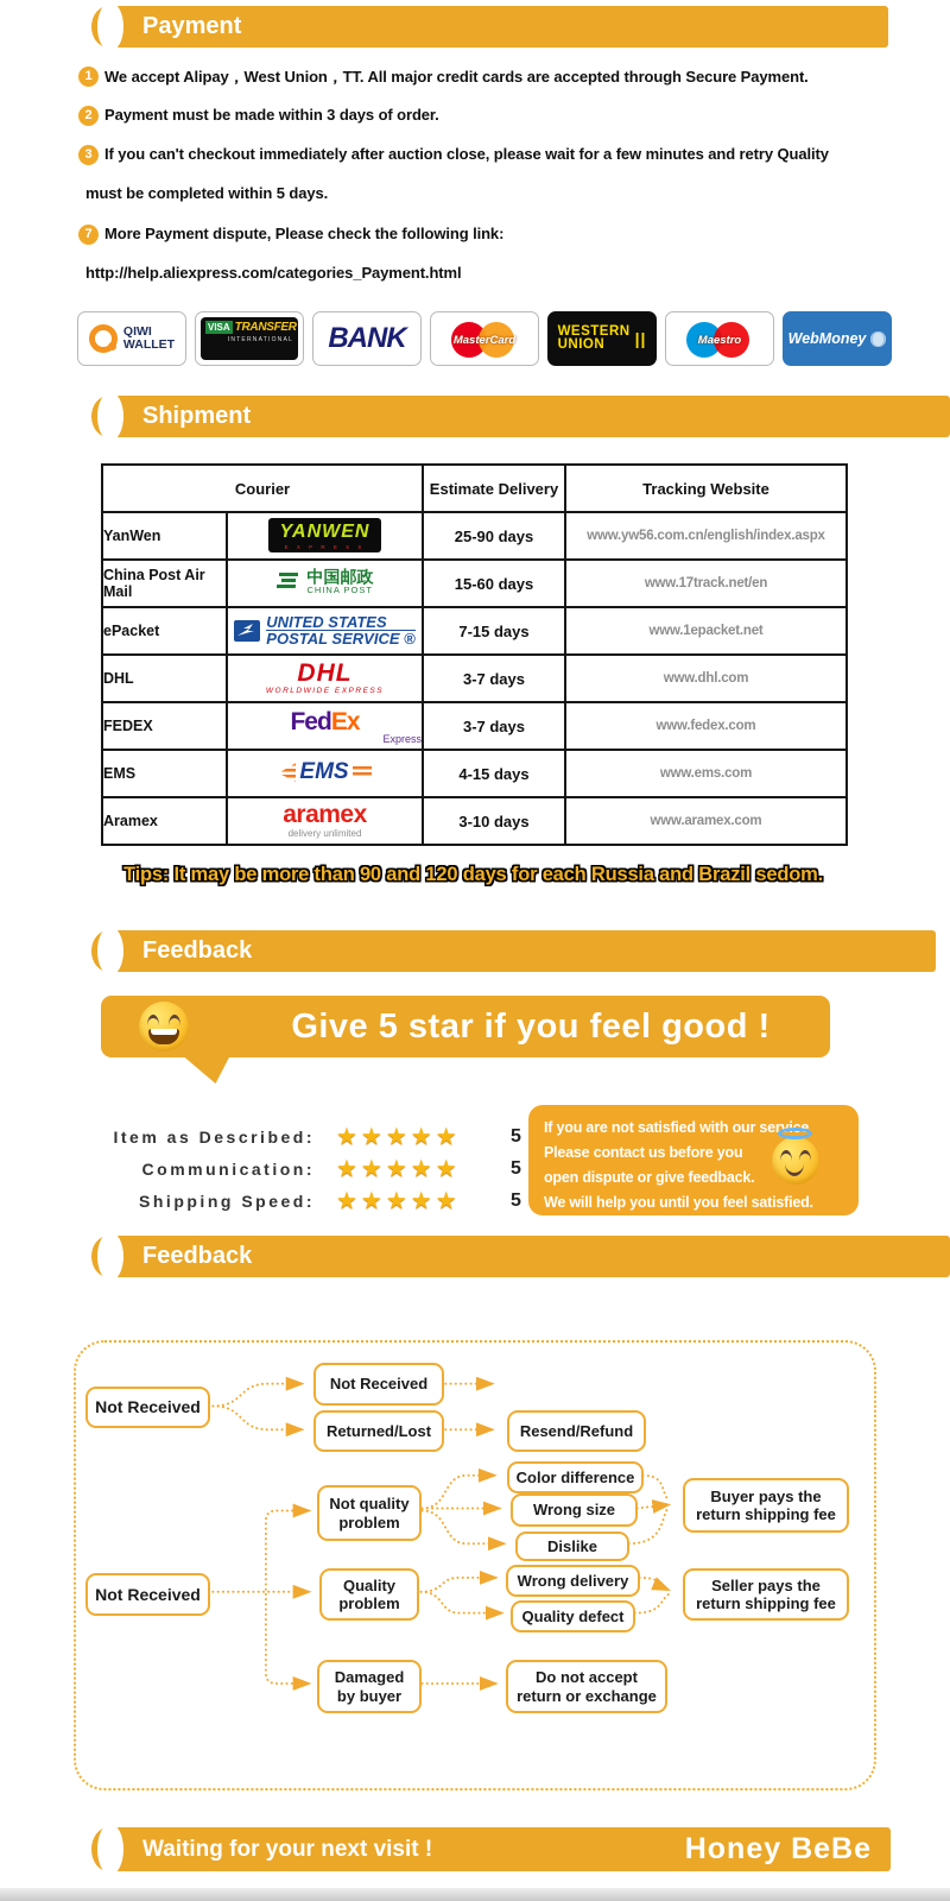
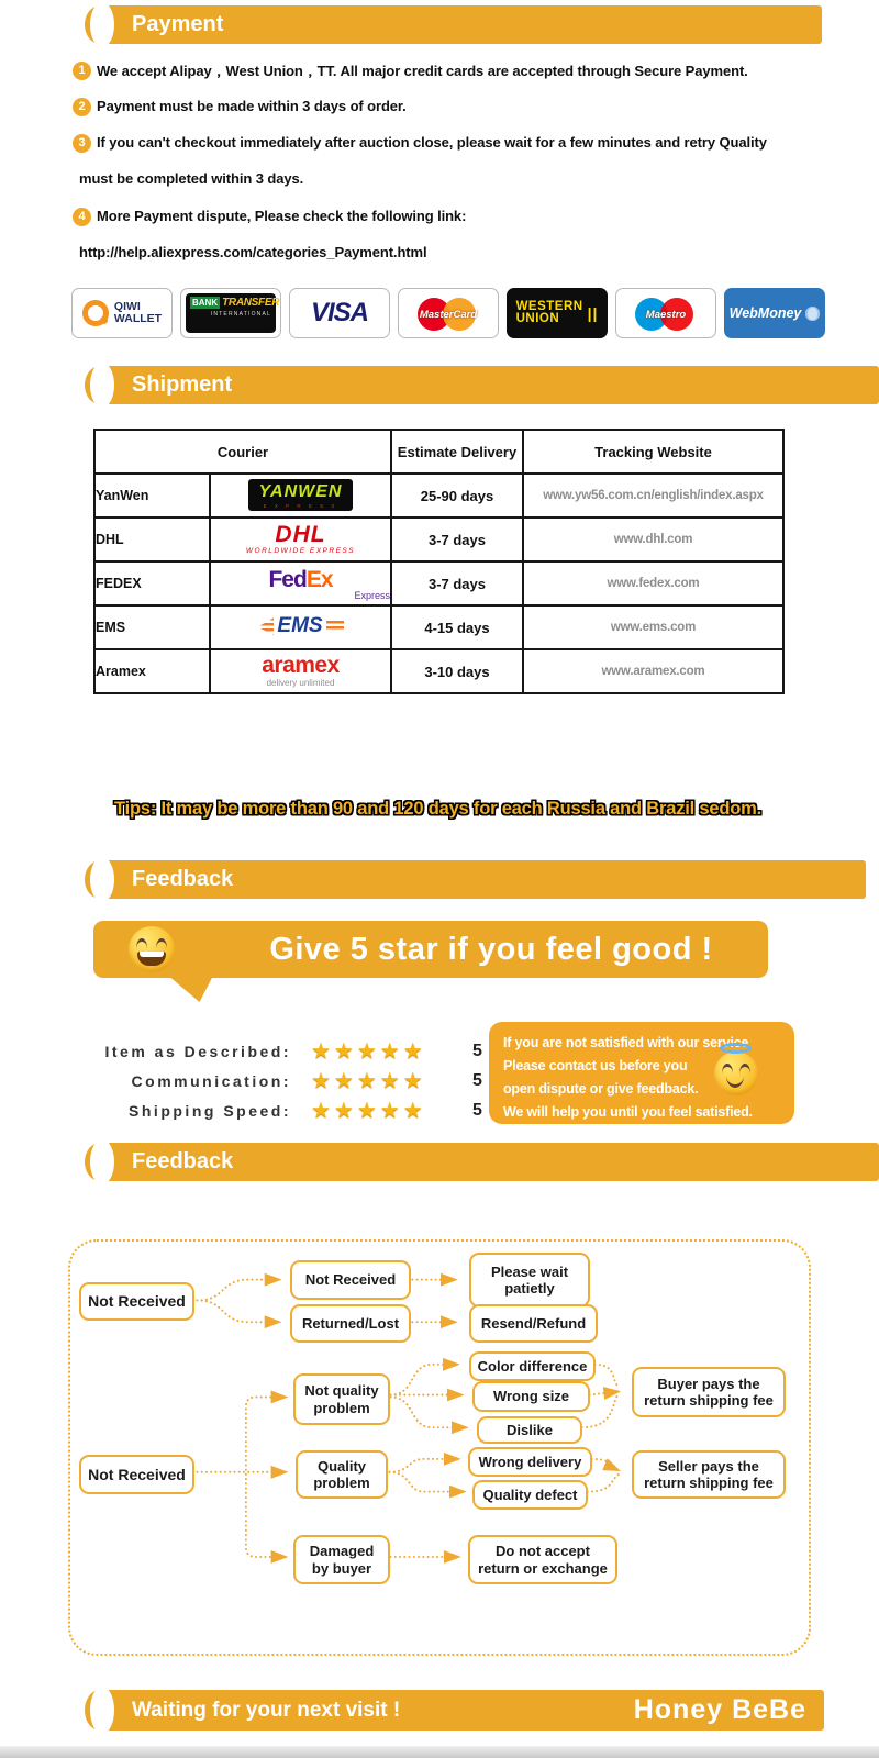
  Payment
  1
  We accept Alipay，West Union，TT. All major credit cards are accepted through Secure Payment.
  2
  Payment must be made within 3 days of order.
  3
  If you can't checkout immediately after auction close, please wait for a few minutes and retry Quality
- must be completed within 5 days.
+ must be completed within 3 days.
- 7
+ 4
  More Payment dispute, Please check the following link:
  http://help.aliexpress.com/categories_Payment.html
  QIWI
  WALLET
- VISA
+ BANK
  TRANSFER
- BANK
+ VISA
  MasterCard
  WESTERN
  UNION
  ||
  Maestro
  WebMoney
  Shipment
  Courier	Estimate Delivery	Tracking Website
  YanWen	YANWEN	25-90 days	www.yw56.com.cn/english/index.aspx
- China Post Air Mail	中国邮政 CHINA POST	15-60 days	www.17track.net/en
- ePacket	UNITED STATES POSTAL SERVICE ®	7-15 days	www.1epacket.net
  FEDEX	FedEx Express	3-7 days	www.fedex.com
  EMS	EMS	4-15 days	www.ems.com
  Aramex	aramex delivery unlimited	3-10 days	www.aramex.com
  Tips: It may be more than 90 and 120 days for each Russia and Brazil sedom.
  Feedback
  Give 5 star if you feel good !
  Item as Described:
  ★★★★★
  5
  Communication:
  ★★★★★
  5
  Shipping Speed:
  ★★★★★
  5
  If you are not satisfied with our service
  Please contact us before you
  open dispute or give feedback.
  We will help you until you feel satisfied.
  Feedback
  Not Received
  Not Received
+ Please wait
+ patietly
  Returned/Lost
  Resend/Refund
  Color difference
  Not quality
  problem
  Wrong size
  Dislike
  Buyer pays the
  return shipping fee
  Wrong delivery
  Not Received
  Quality
  problem
  Quality defect
  Seller pays the
  return shipping fee
  Damaged
  by buyer
  Do not accept
  return or exchange
  Waiting for your next visit !
  Honey BeBe
